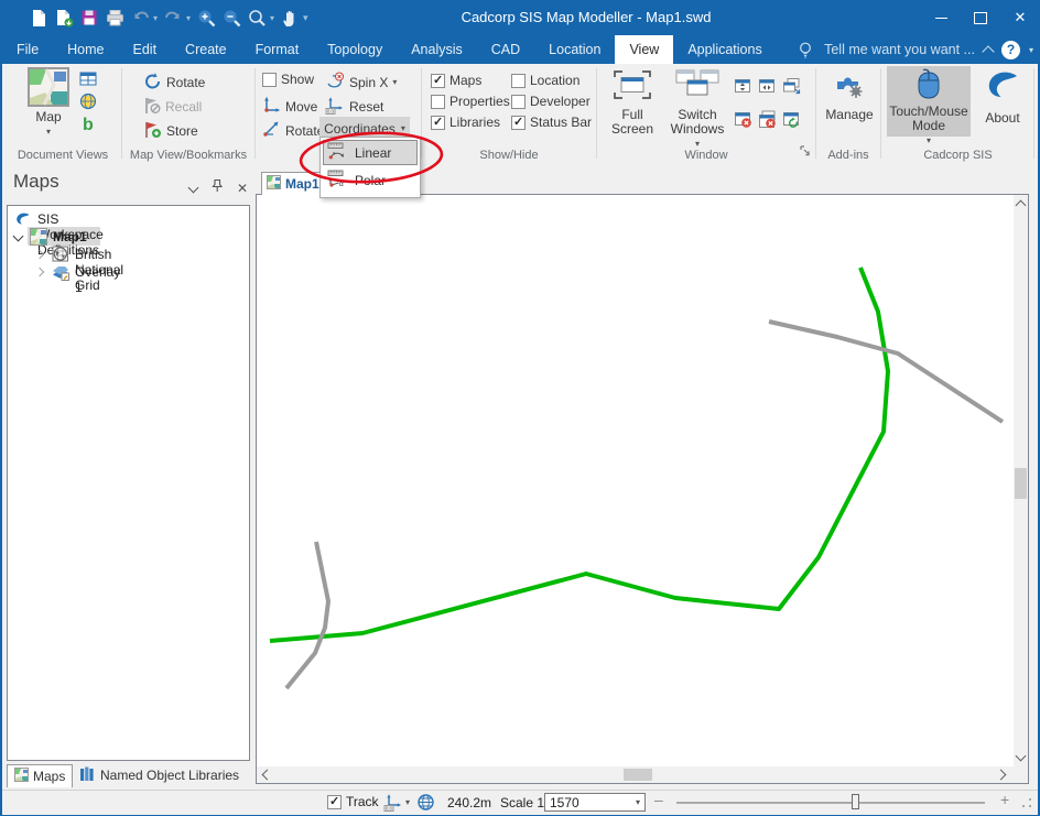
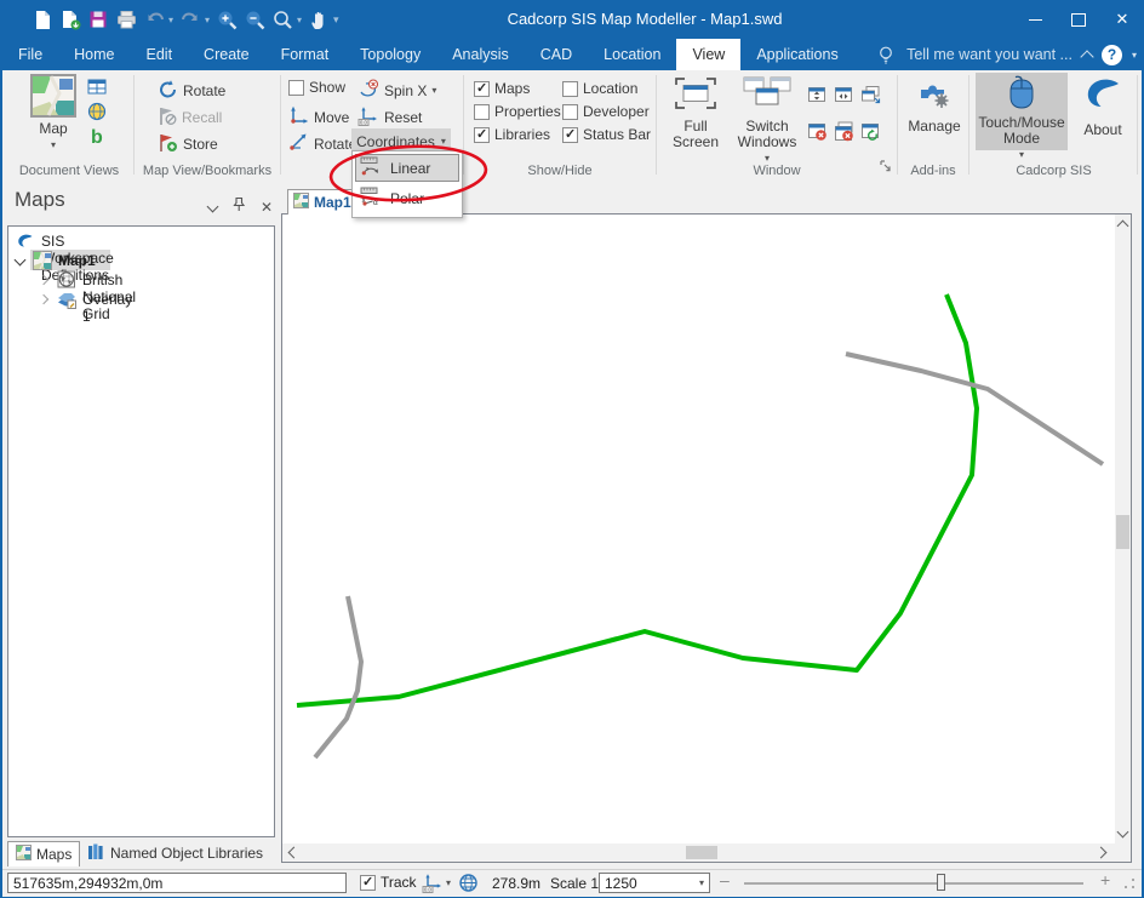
  ▾
  ▾
  ▾
  ▾
  Cadcorp SIS Map Modeller - Map1.swd
  ✕
  File
  Home
  Edit
  Create
  Format
  Topology
  Analysis
  CAD
  Location
  View
  Applications
  Tell me want you want ...
  ?
  ▾
  Map
  ▾
  b
  Document Views
  Rotate
  Recall
  Store
  Map View/Bookmarks
  Show
  Move
  Rotat
  Spin X
  ▾
  Reset
  Coordinates
  ▾
  Maps
  Properties
  Libraries
  Location
  Developer
  Status Bar
  Show/Hide
  Full Screen
  Switch Windows
  ▾
  Window
  Manage
  Add-ins
  Touch/Mouse Mode
  ▾
  About
  Cadcorp SIS
  Maps
  ✕
  SIS orkspace Deitions
  Map1
  British National Grid
  Overlay 1
  Maps
  Named Object Libraries
  Map1
+ 517635m,294932m,0m
  Track
  ▾
- 240.2m
+ 278.9m
  Scale 1
- 1570
+ 1250
  ▾
  –
  +
  Linear
